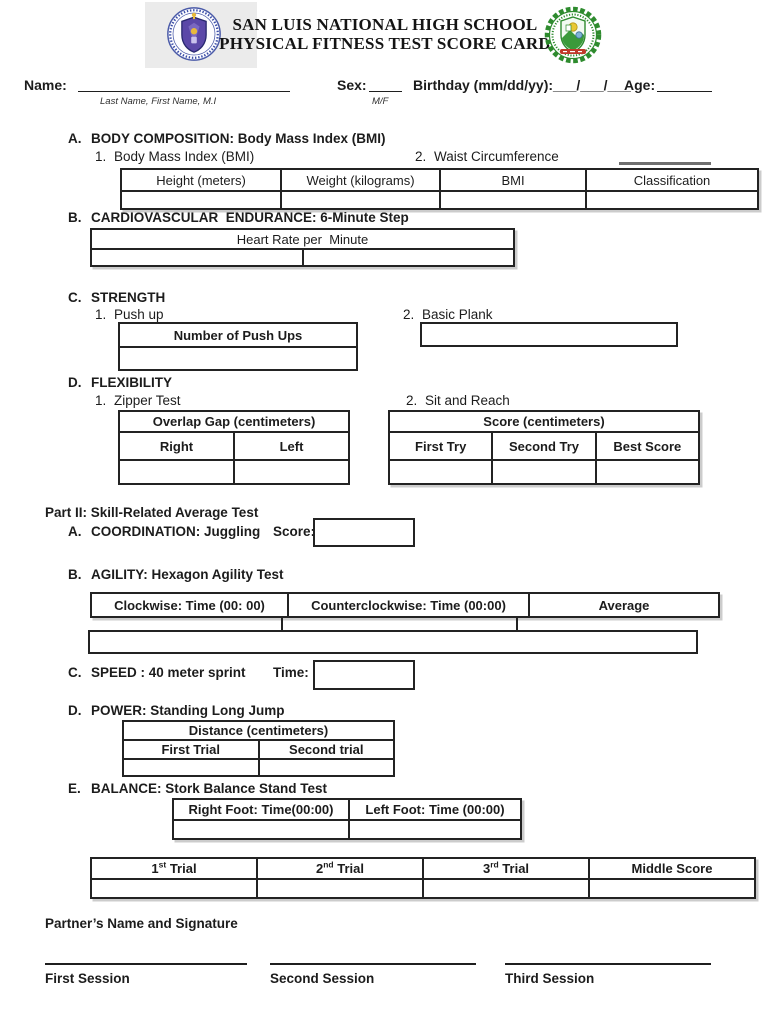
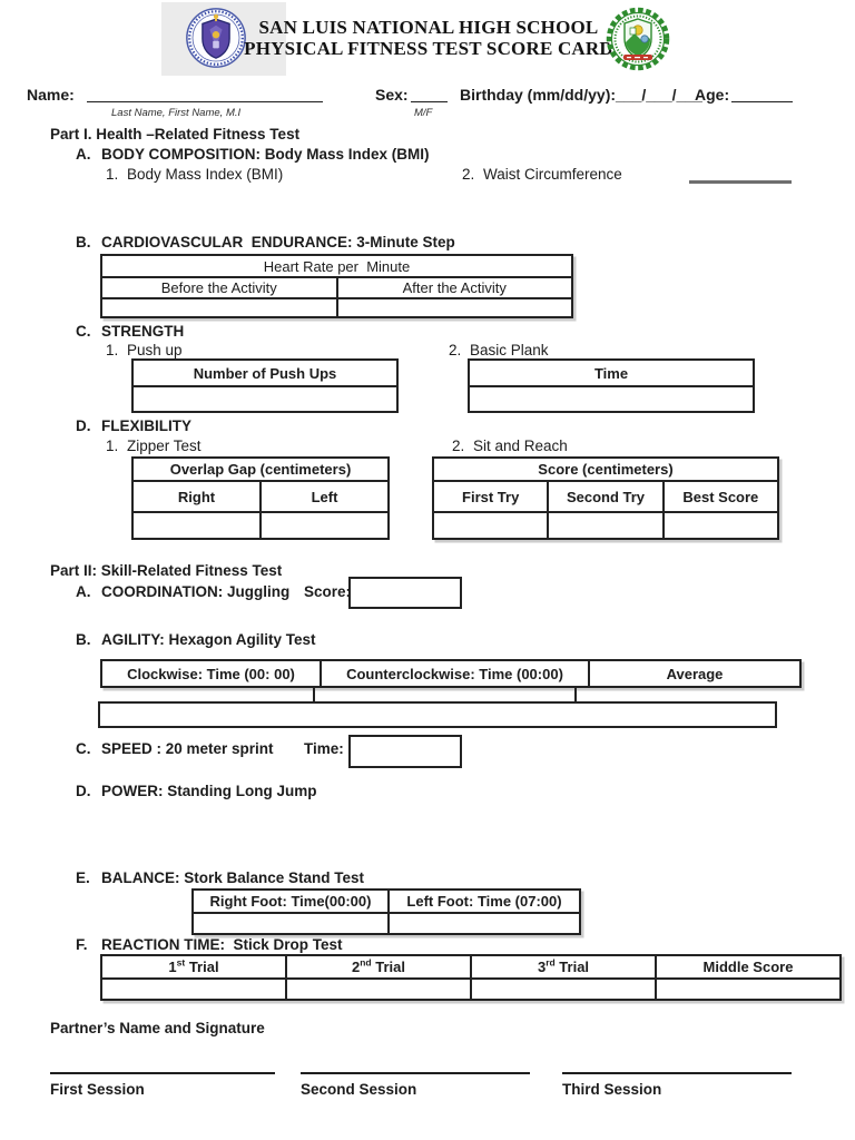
  SAN LUIS NATIONAL HIGH SCHOOL
  PHYSICAL FITNESS TEST SCORE CARD
  Name:
  Last Name, First Name, M.I
  Sex:
  M/F
  Birthday (mm/dd/yy):
  ___/___/___
  Age:
+ Part I. Health –Related Fitness Test
  A.
  BODY COMPOSITION: Body Mass Index (BMI)
  1.
  Body Mass Index (BMI)
  2.
  Waist Circumference
- Height (meters)	Weight (kilograms)	BMI	Classification
  B.
- CARDIOVASCULAR ENDURANCE: 6-Minute Step
+ CARDIOVASCULAR ENDURANCE: 3-Minute Step
  Heart Rate per Minute
+ Before the Activity	After the Activity
  C.
  STRENGTH
  1.
  Push up
  2.
  Basic Plank
  Number of Push Ups
+ Time
  D.
  FLEXIBILITY
  1.
  Zipper Test
  2.
  Sit and Reach
  Overlap Gap (centimeters)
  Right	Left
  Score (centimeters)
  First Try	Second Try	Best Score
- Part II: Skill-Related Average Test
+ Part II: Skill-Related Fitness Test
  A.
  COORDINATION: Juggling
  Score
  B.
  AGILITY: Hexagon Agility Test
  Clockwise: Time (00: 00)	Counterclockwise: Time (00:00)	Average
  C.
- SPEED : 40 meter sprint
+ SPEED : 20 meter sprint
  Time:
  D.
  POWER: Standing Long Jump
- Distance (centimeters)
- First Trial	Second trial
  E.
  BALANCE: Stork Balance Stand Test
- Right Foot: Time(00:00)	Left Foot: Time (00:00)
+ Right Foot: Time(00:00)	Left Foot: Time (07:00)
+ F.
+ REACTION TIME: Stick Drop Test
  1st Trial	2nd Trial	3rd Trial	Middle Score
  Partner’s Name and Signature
  First Session
  Second Session
  Third Session
